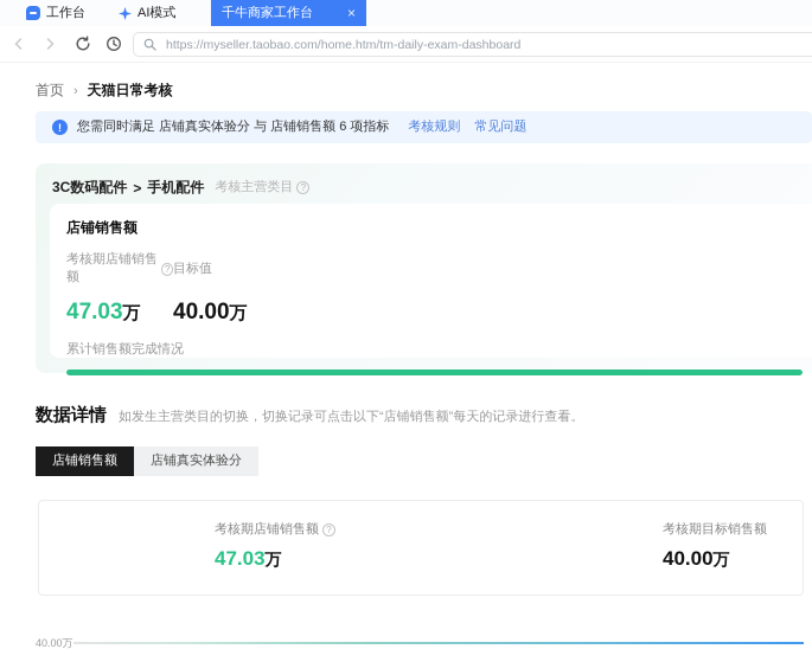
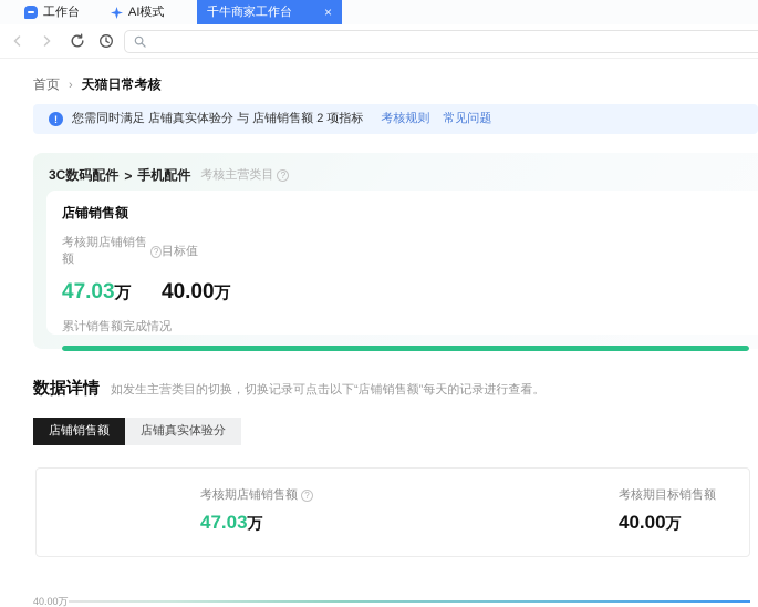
  工作台
  AI模式
  千牛商家工作台
  ×
- https://myseller.taobao.com/home.htm/tm-daily-exam-dashboard
  首页
  ›
  天猫日常考核
  !
- 您需同时满足 店铺真实体验分 与 店铺销售额 6 项指标
+ 您需同时满足 店铺真实体验分 与 店铺销售额 2 项指标
  考核规则
  常见问题
  3C数码配件
  >
  手机配件
  考核主营类目
  ?
  店铺销售额
  考核期店铺销售额
  ?
  目标值
  47.03万
  40.00万
  累计销售额完成情况
  数据详情
  如发生主营类目的切换，切换记录可点击以下“店铺销售额”每天的记录进行查看。
  店铺销售额
  店铺真实体验分
  考核期店铺销售额
  ?
  47.03万
  考核期目标销售额
  40.00万
  40.00万
